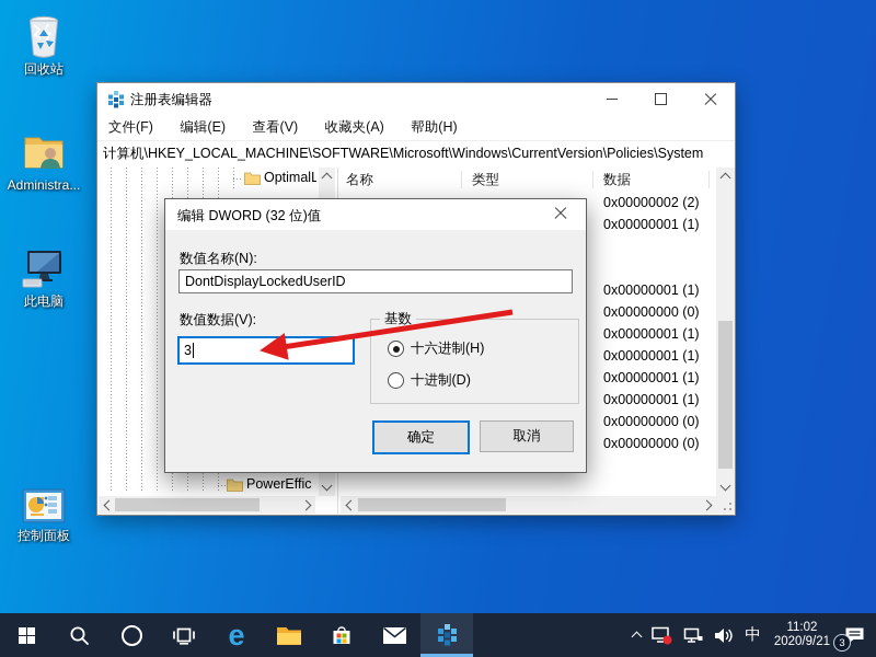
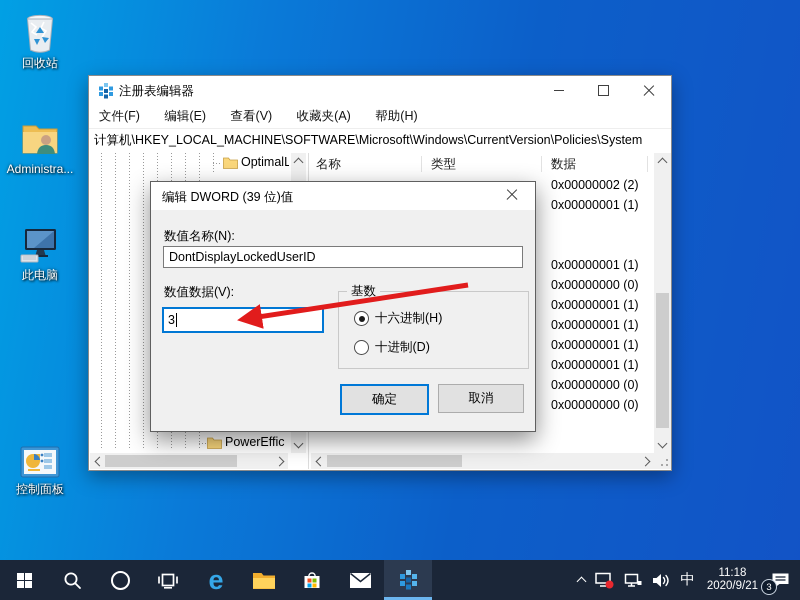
  回收站
  Administra...
  此电脑
  控制面板
  注册表编辑器
  文件(F) 编辑(E) 查看(V) 收藏夹(A) 帮助(H)
  计算机\HKEY_LOCAL_MACHINE\SOFTWARE\Microsoft\Windows\CurrentVersion\Policies\System
  OptimalL
  PowerEffic
  名称
  类型
  数据
  0x00000002 (2)
  0x00000001 (1)
  0x00000001 (1)
  0x00000000 (0)
  0x00000001 (1)
  0x00000001 (1)
  0x00000001 (1)
  0x00000001 (1)
  0x00000000 (0)
  0x00000000 (0)
- 编辑 DWORD (32 位)值
+ 编辑 DWORD (39 位)值
  数值名称(N):
  DontDisplayLockedUserID
  数值数据(V):
  3
  基数
  十六进制(H)
  十进制(D)
  确定
  取消
  e
  中
- 11:02
+ 11:18
  2020/9/21
  3
